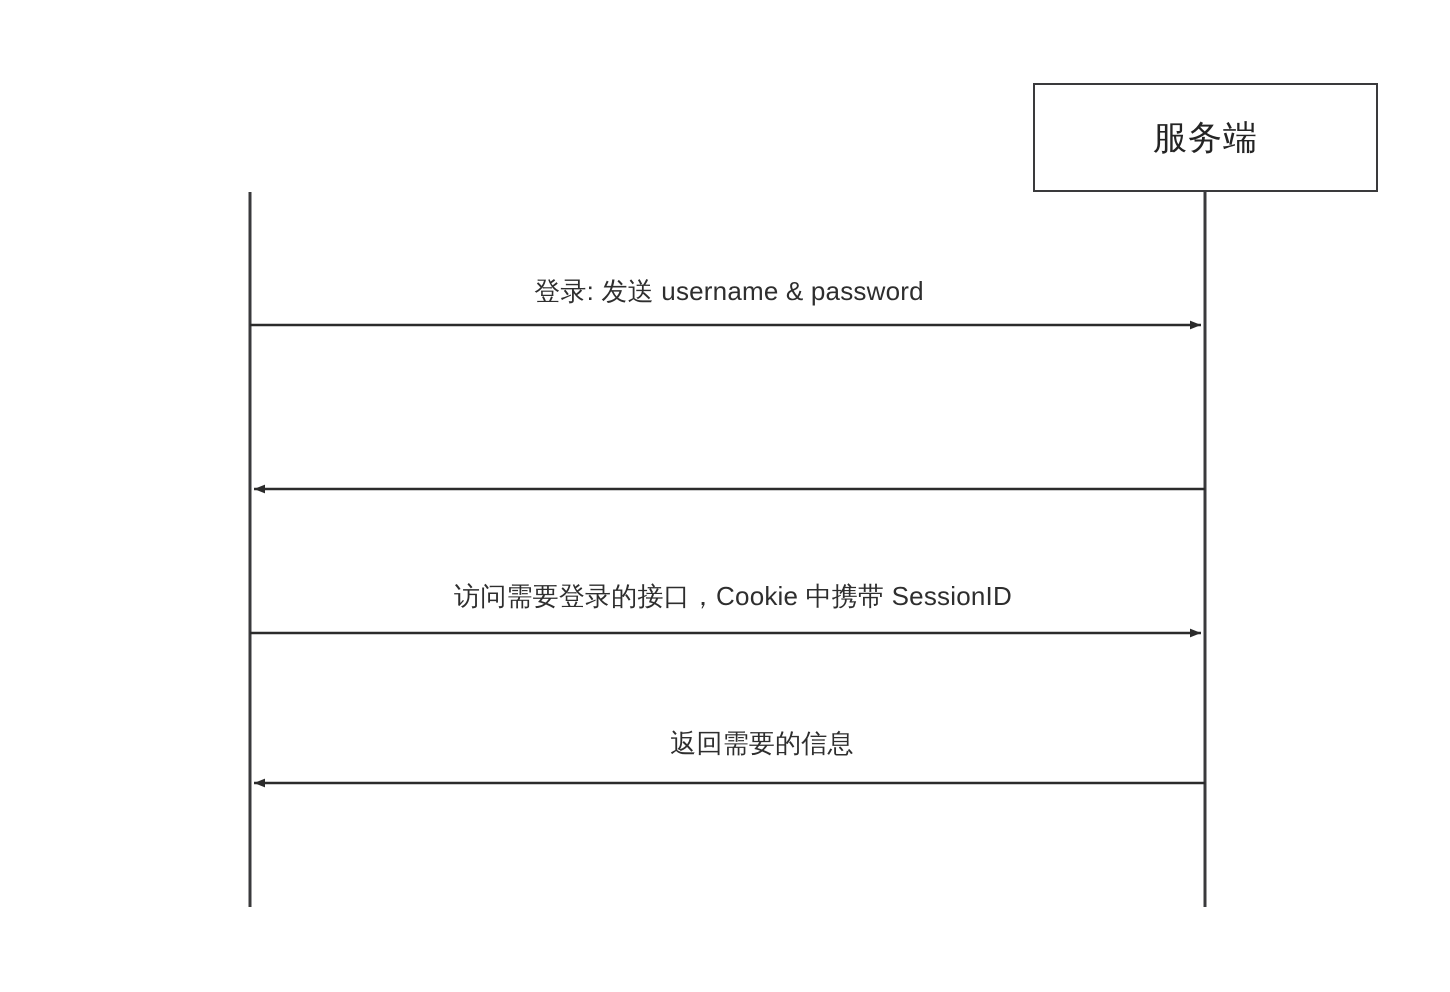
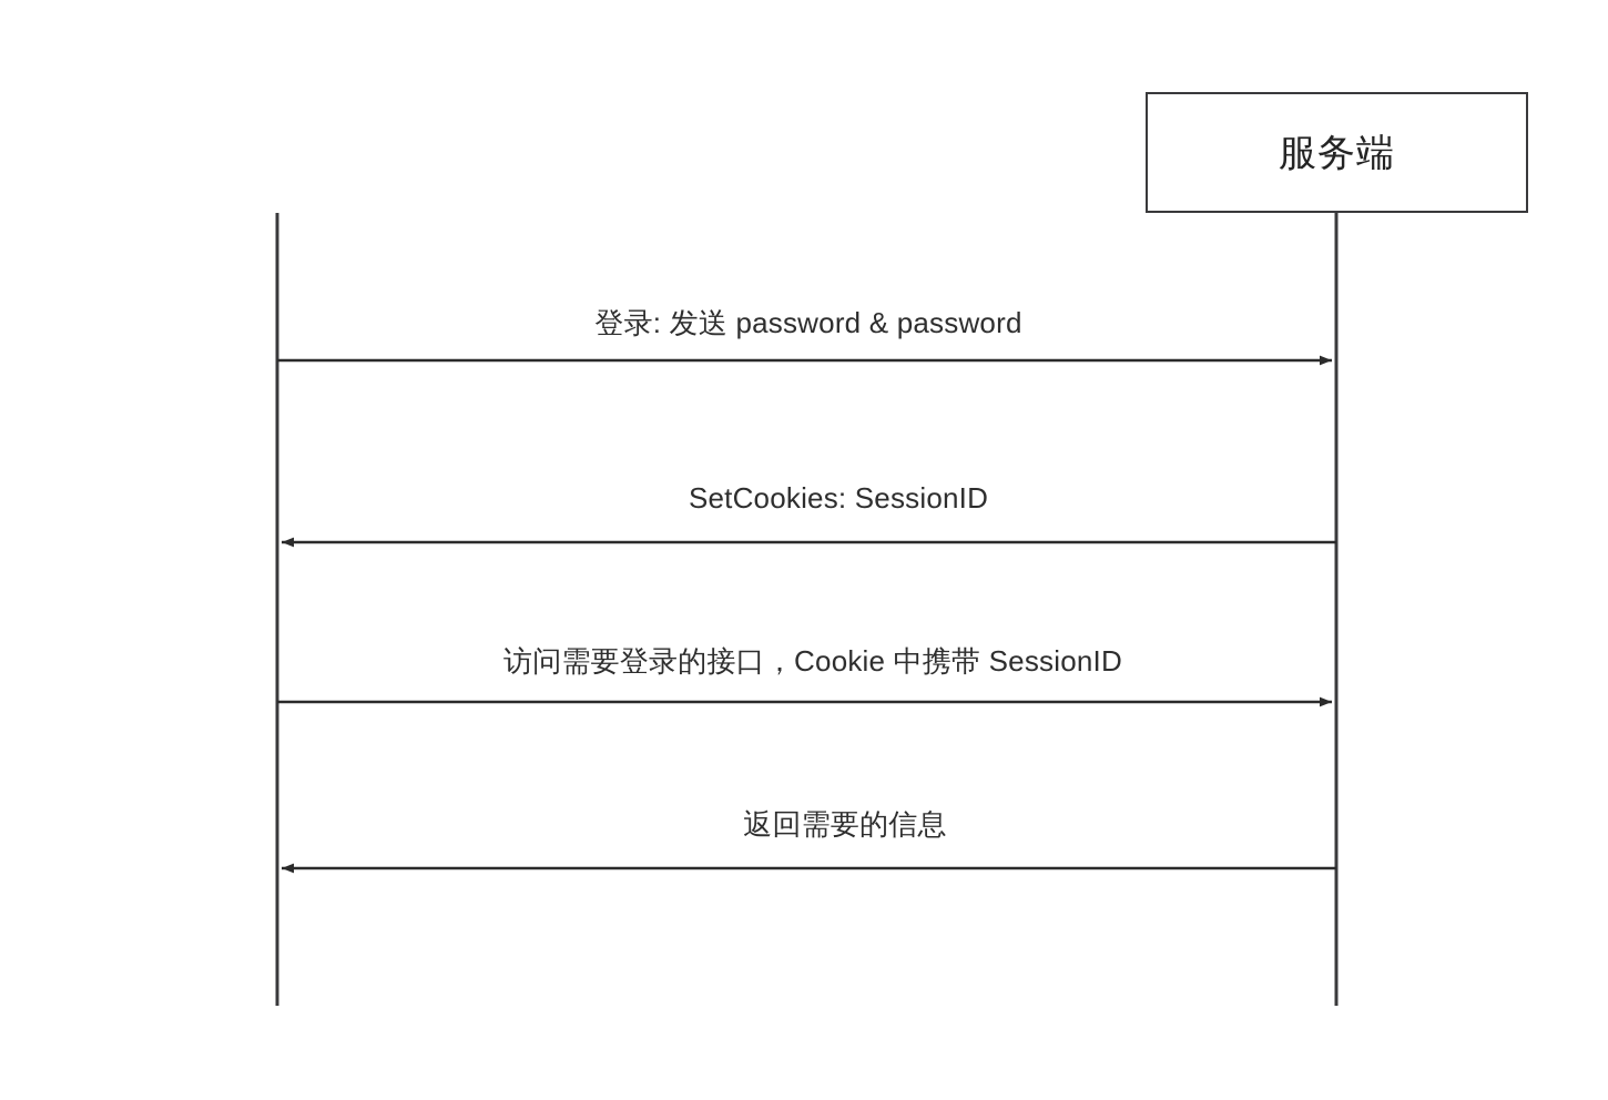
  服务端
- 登录: 发送 username & password
+ 登录: 发送 password & password
+ SetCookies: SessionID
  访问需要登录的接口，Cookie 中携带 SessionID
  返回需要的信息
